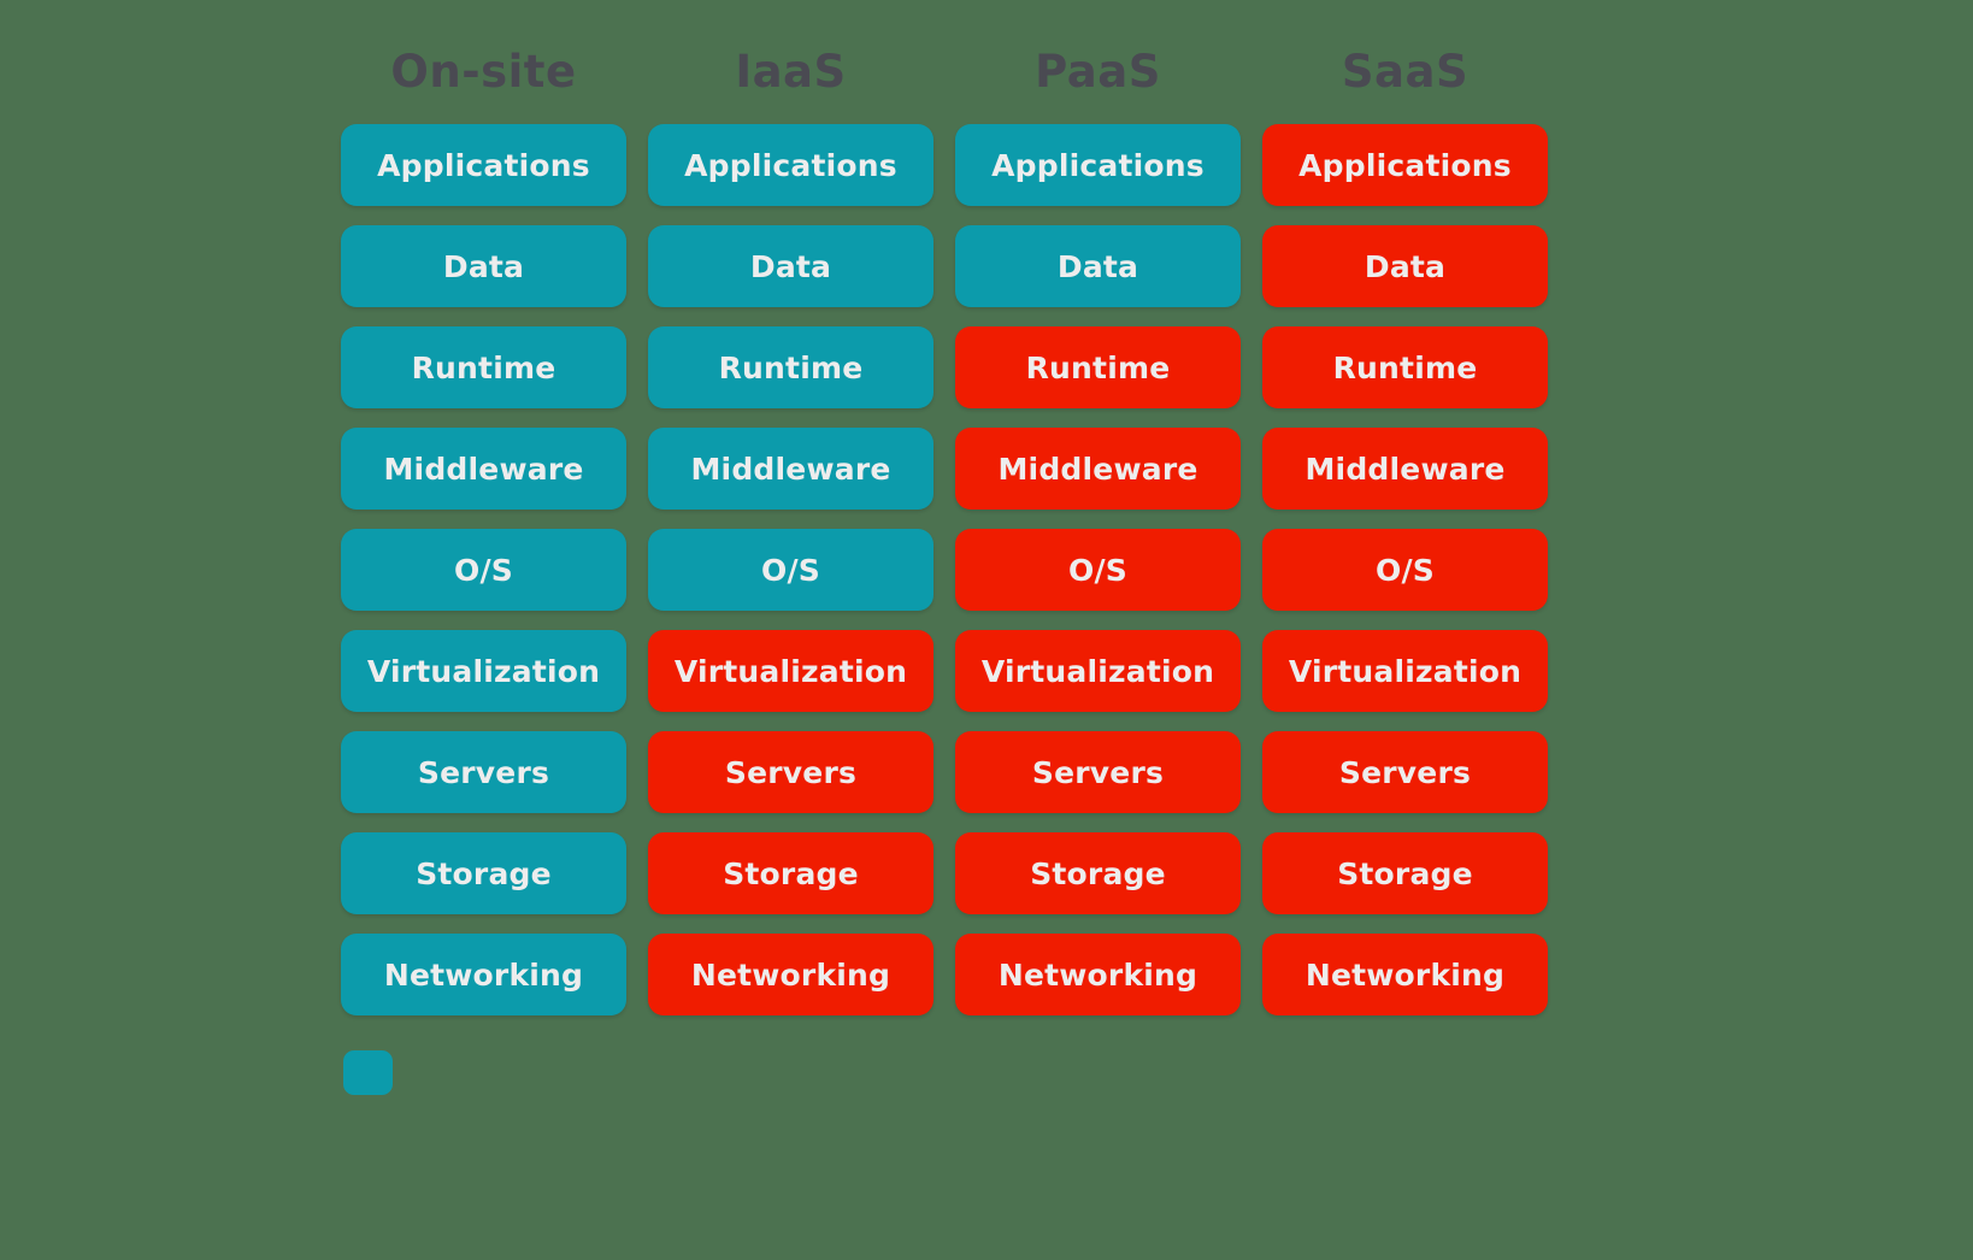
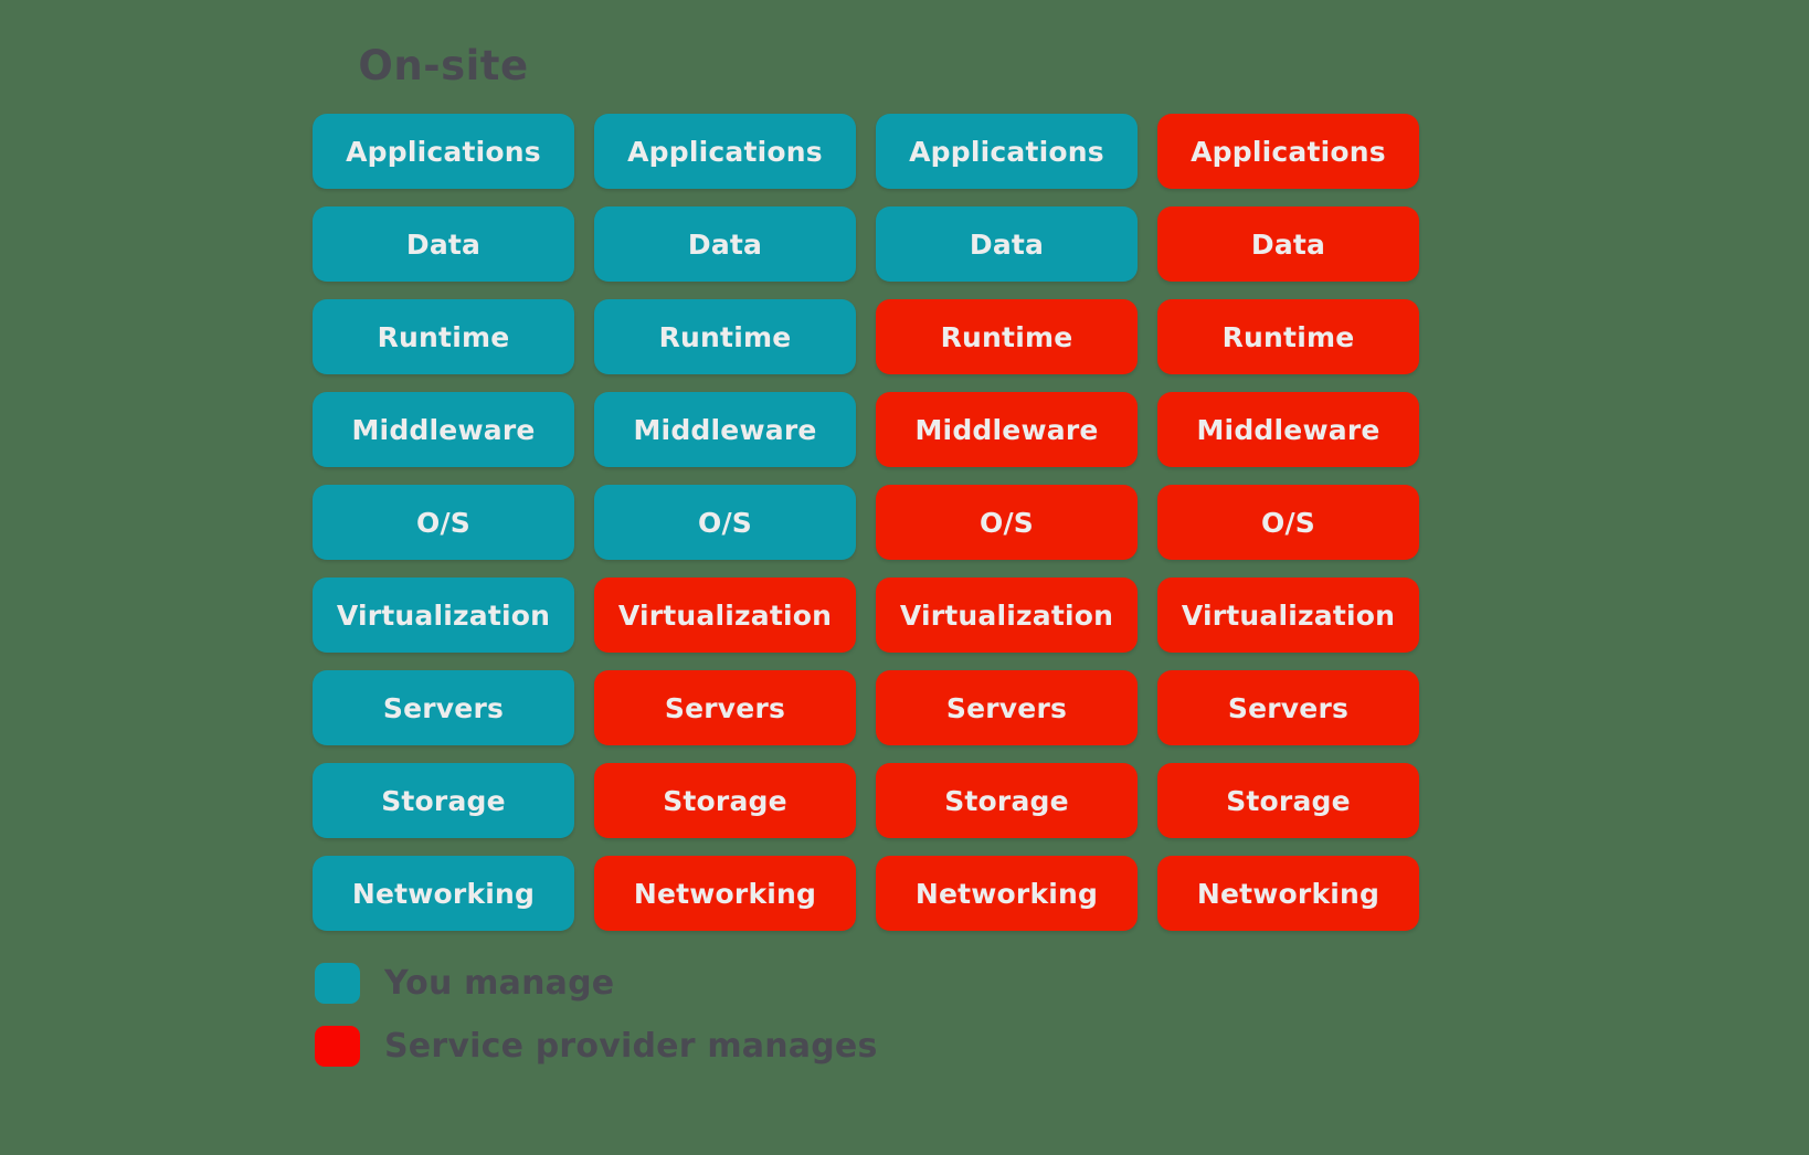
  On-site
- IaaS
- PaaS
- SaaS
  Applications
  Applications
  Applications
  Applications
  Data
  Data
  Data
  Data
  Runtime
  Runtime
  Runtime
  Runtime
  Middleware
  Middleware
  Middleware
  Middleware
  O/S
  O/S
  O/S
  O/S
  Virtualization
  Virtualization
  Virtualization
  Virtualization
  Servers
  Servers
  Servers
  Servers
  Storage
  Storage
  Storage
  Storage
  Networking
  Networking
  Networking
  Networking
+ You manage
+ Service provider manages
